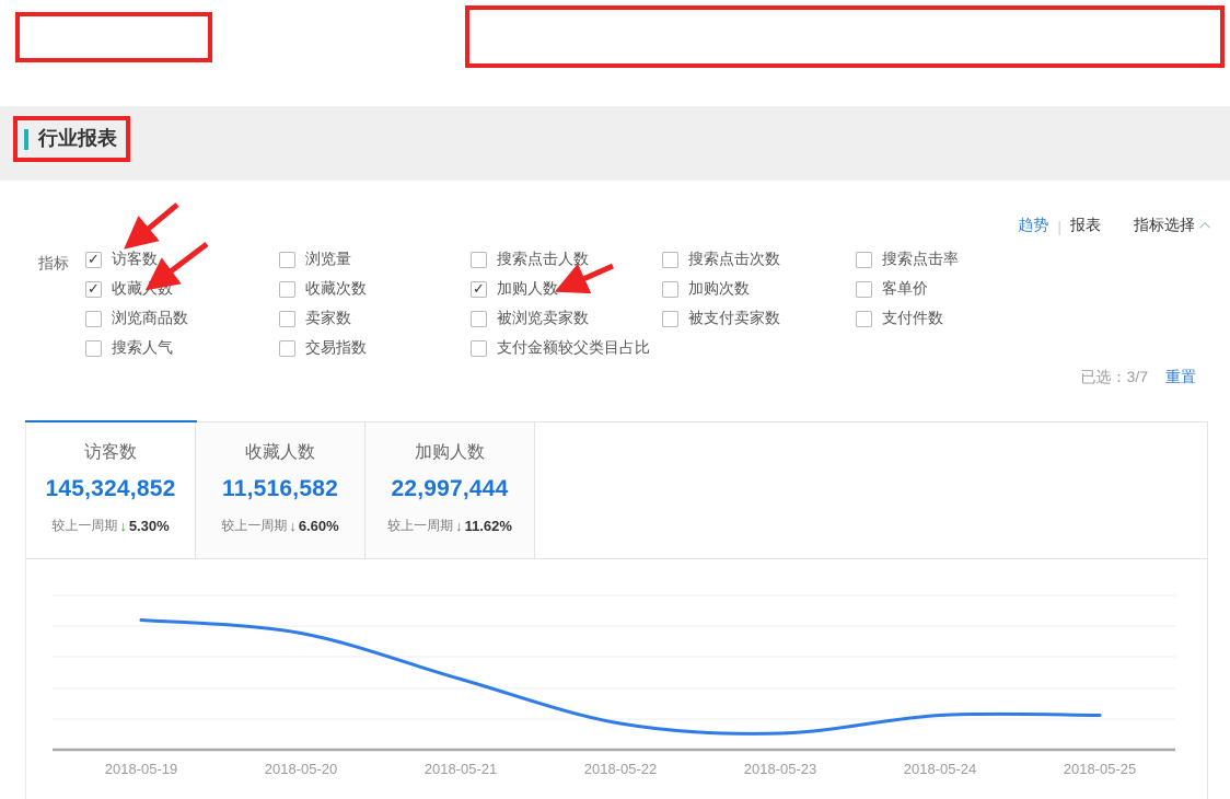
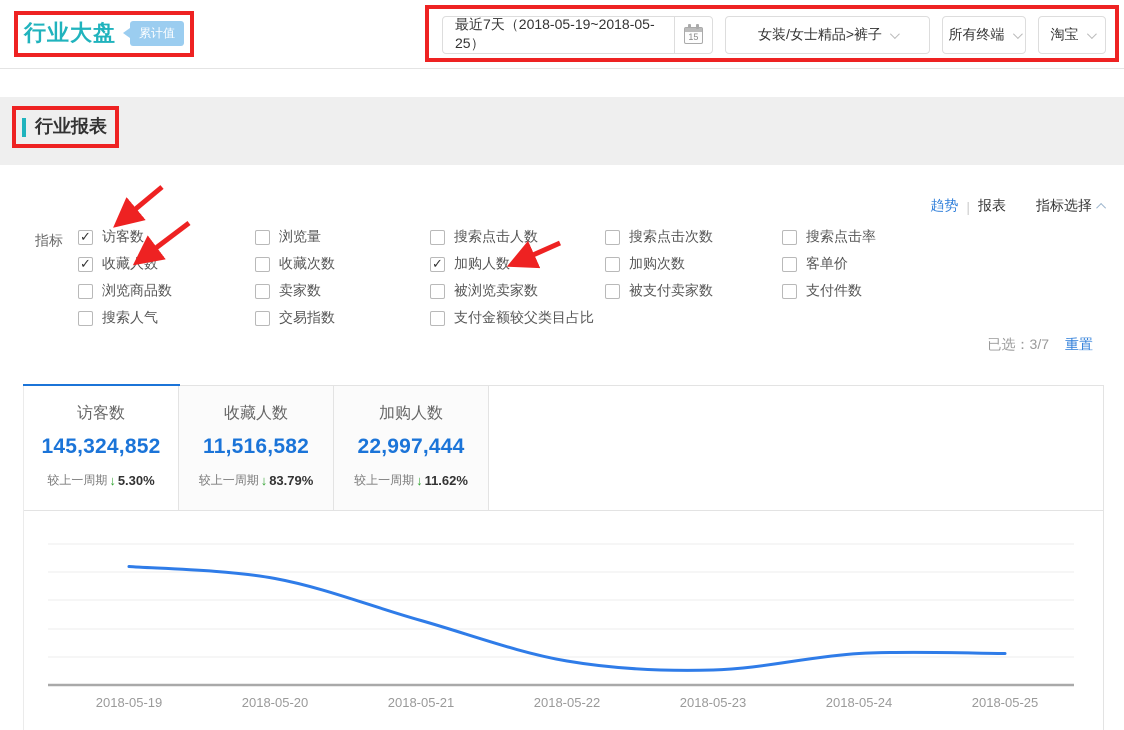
+ 行业大盘
+ 累计值
+ 最近7天（2018-05-19~2018-05-25）
+ 15
+ 女装/女士精品>裤子
+ 所有终端
+ 淘宝
  行业报表
  趋势
  |
  报表
  指标选择
  指标
  访客数
  收藏人数
  浏览商品数
  搜索人气
  浏览量
  收藏次数
  卖家数
  交易指数
  搜索点击人数
  加购人数
  被浏览卖家数
  支付金额较父类目占比
  搜索点击次数
  加购次数
  被支付卖家数
  搜索点击率
  客单价
  支付件数
  已选：3/7
  重置
  访客数
  145,324,852
  较上一周期
  ↓
  5.30%
  收藏人数
  11,516,582
  较上一周期
  ↓
- 6.60%
+ 83.79%
  加购人数
  22,997,444
  较上一周期
  ↓
  11.62%
  2018-05-19
  2018-05-20
  2018-05-21
  2018-05-22
  2018-05-23
  2018-05-24
  2018-05-25
